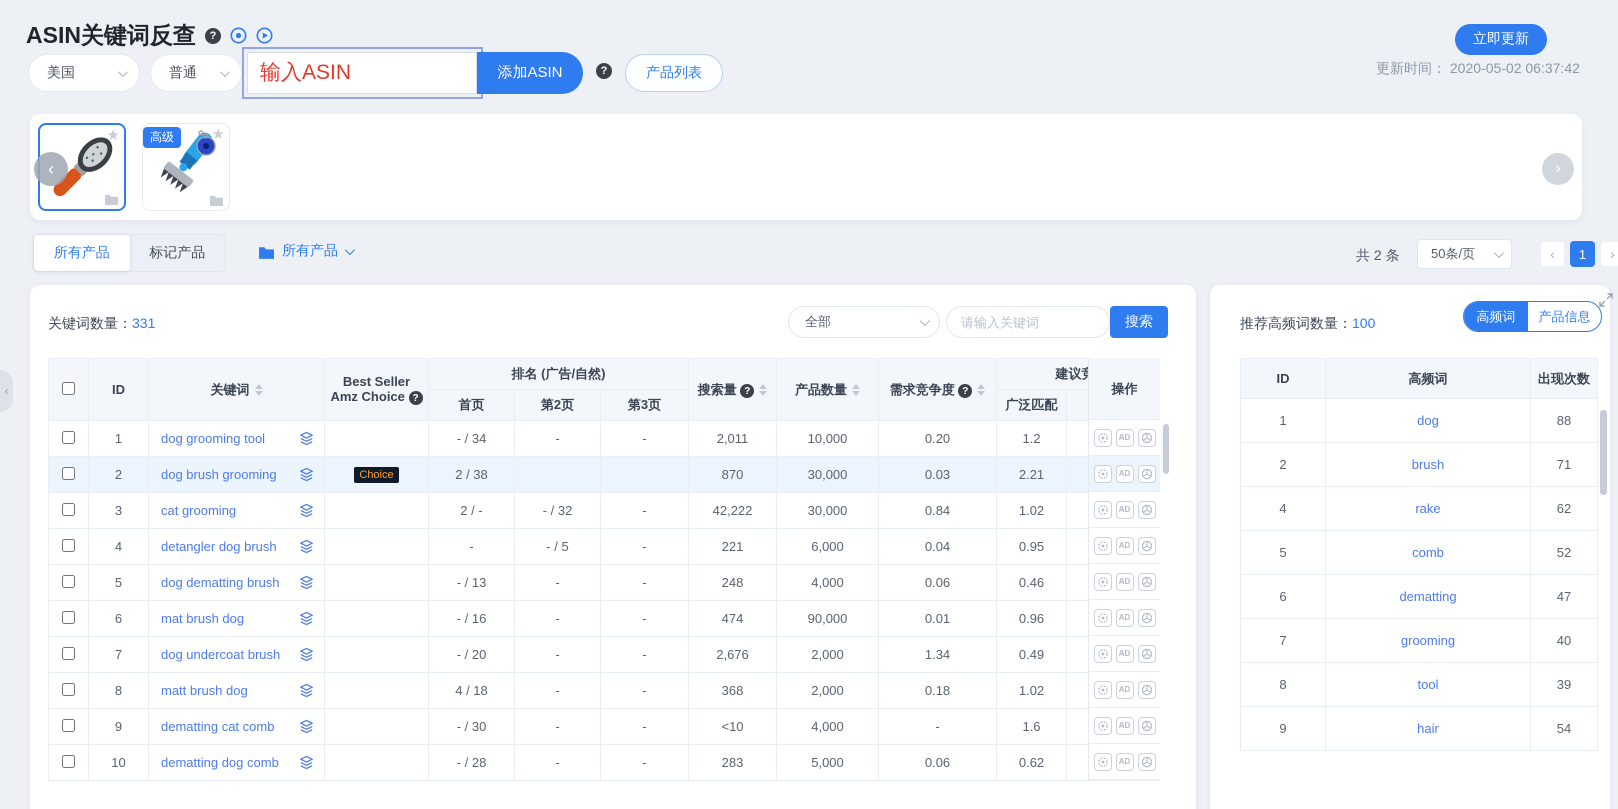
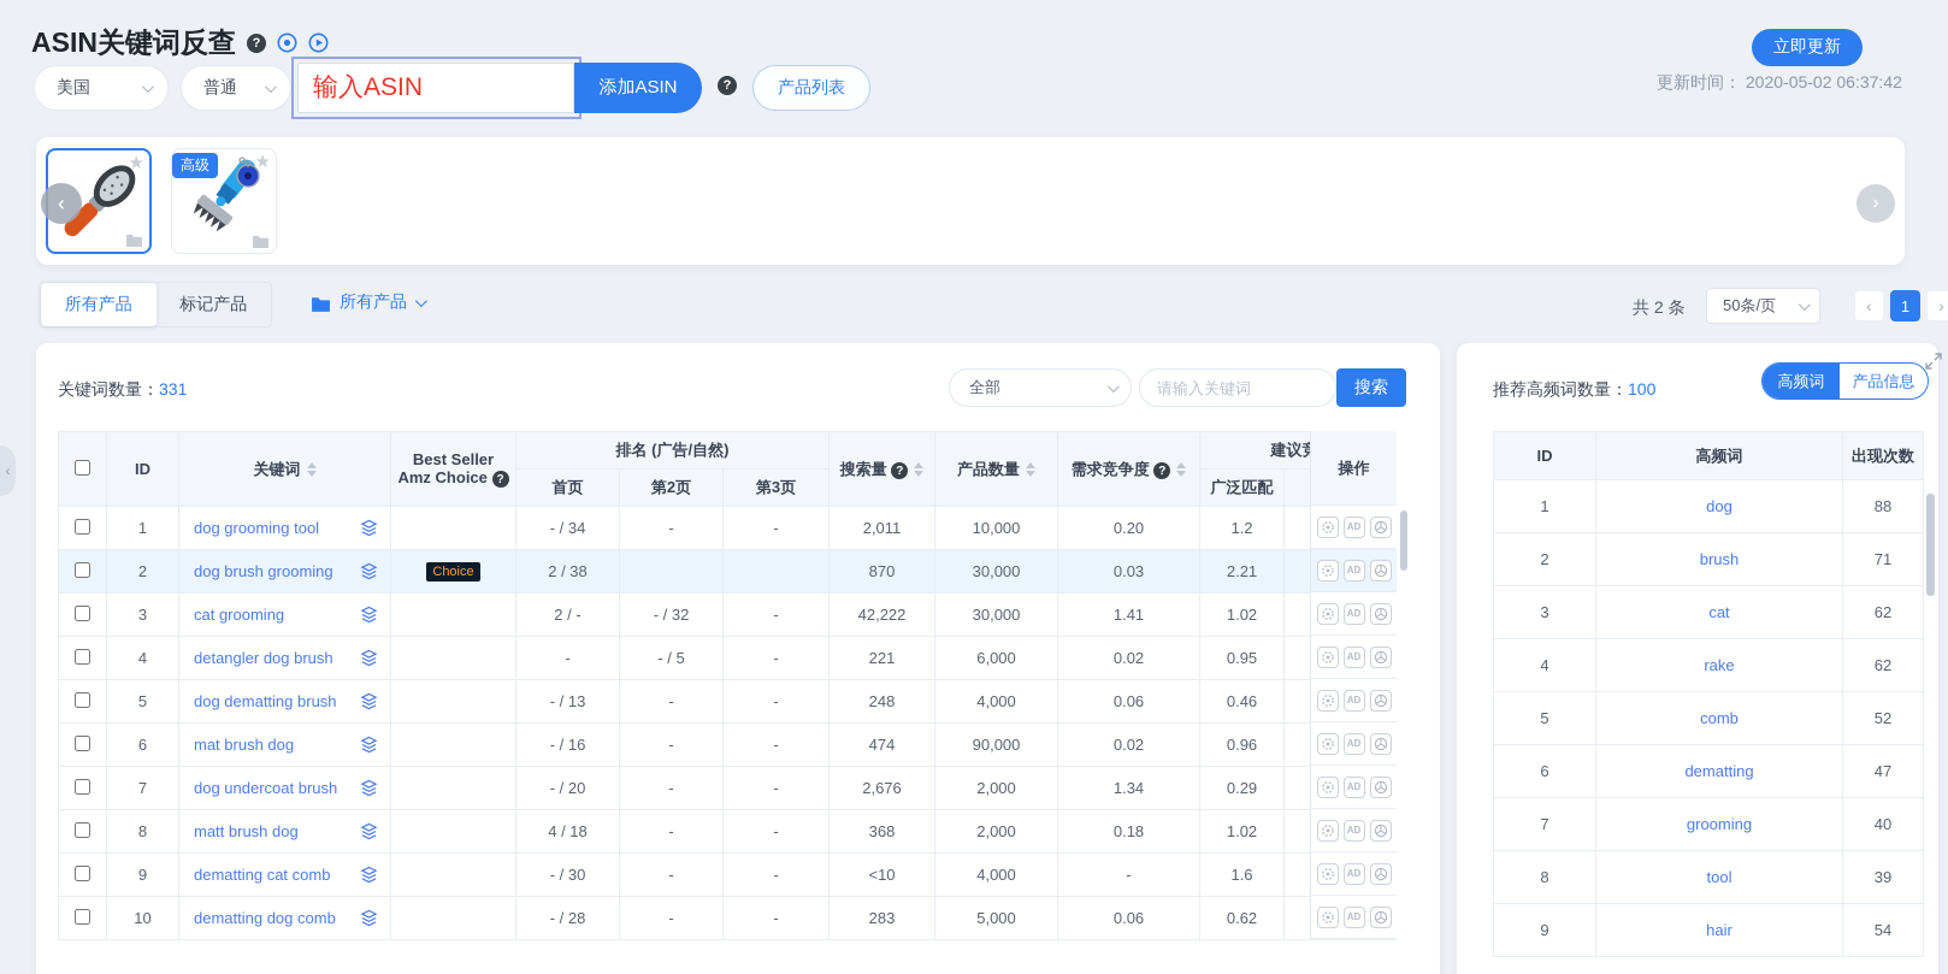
  ASIN关键词反查
  ?
  美国
  普通
  输入ASIN
  添加ASIN
  ?
  产品列表
  立即更新
  更新时间： 2020-05-02 06:37:42
  ★
  ★
  高级
  ‹
  ›
  所有产品
  标记产品
  所有产品
  共 2 条
  50条/页
  ‹
  1
  ›
  关键词数量：331
  全部
  请输入关键词
  搜索
  	ID	关键词	Best Seller Amz Choice ?	排名 (广告/自然)	搜索量 ?	产品数量	需求竞争度 ?	建议
  首页	第2页	第3页	广泛匹配
  	1	dog grooming tool		- / 34	-	-	2,011	10,000	0.20	1.2
  	2	dog brush grooming	Choice	2 / 38			870	30,000	0.03	2.21
- 	3	cat grooming		2 / -	- / 32	-	42,222	30,000	0.84	1.02
+ 	3	cat grooming		2 / -	- / 32	-	42,222	30,000	1.41	1.02
- 	4	detangler dog brush		-	- / 5	-	221	6,000	0.04	0.95
+ 	4	detangler dog brush		-	- / 5	-	221	6,000	0.02	0.95
  	5	dog dematting brush		- / 13	-	-	248	4,000	0.06	0.46
- 	6	mat brush dog		- / 16	-	-	474	90,000	0.01	0.96
+ 	6	mat brush dog		- / 16	-	-	474	90,000	0.02	0.96
- 	7	dog undercoat brush		- / 20	-	-	2,676	2,000	1.34	0.49
+ 	7	dog undercoat brush		- / 20	-	-	2,676	2,000	1.34	0.29
  	8	matt brush dog		4 / 18	-	-	368	2,000	0.18	1.02
  	9	dematting cat comb		- / 30	-	-	<10	4,000	-	1.6
  	10	dematting dog comb		- / 28	-	-	283	5,000	0.06	0.62
  操作
  AD
  AD
  AD
  AD
  AD
  AD
  AD
  AD
  AD
  AD
  推荐高频词数量：100
  高频词
  产品信息
  ID	高频词	出现次数
  1	dog	88
  2	brush	71
+ 3	cat	62
  4	rake	62
  5	comb	52
  6	dematting	47
  7	grooming	40
  8	tool	39
  9	hair	54
  ‹
